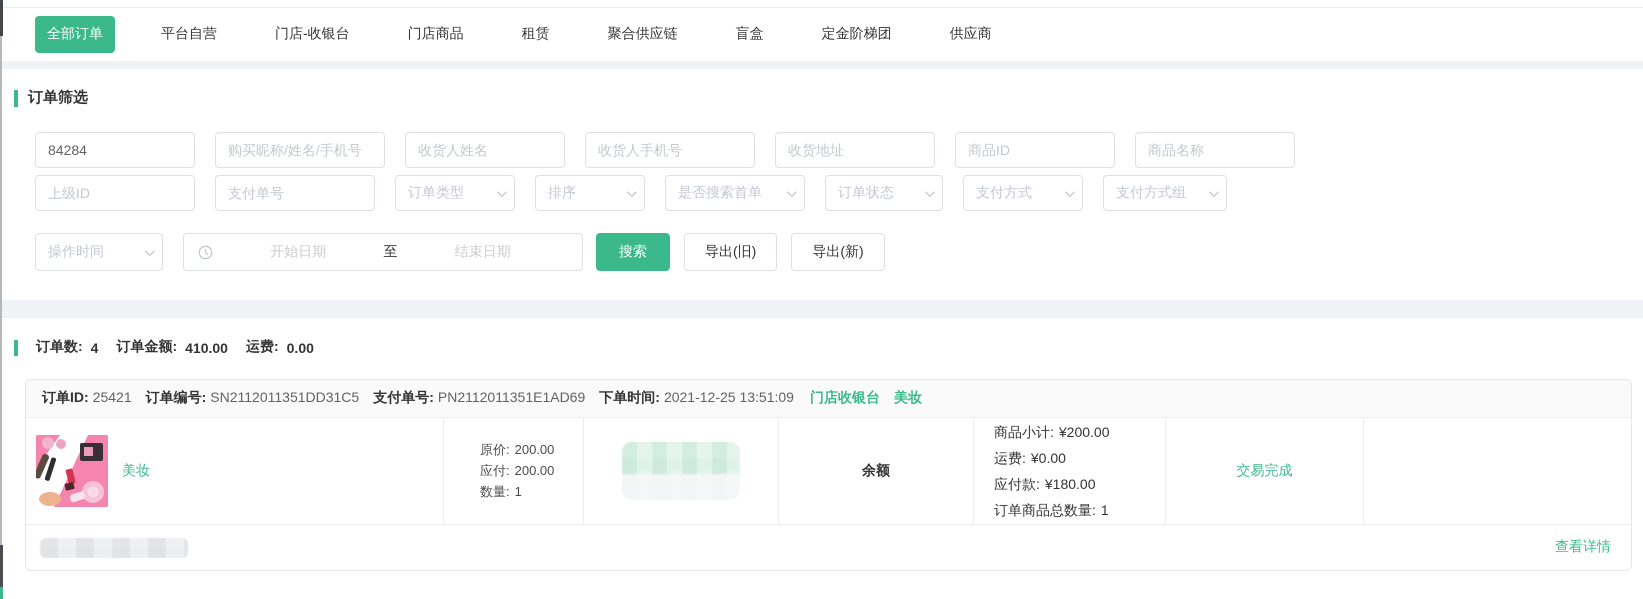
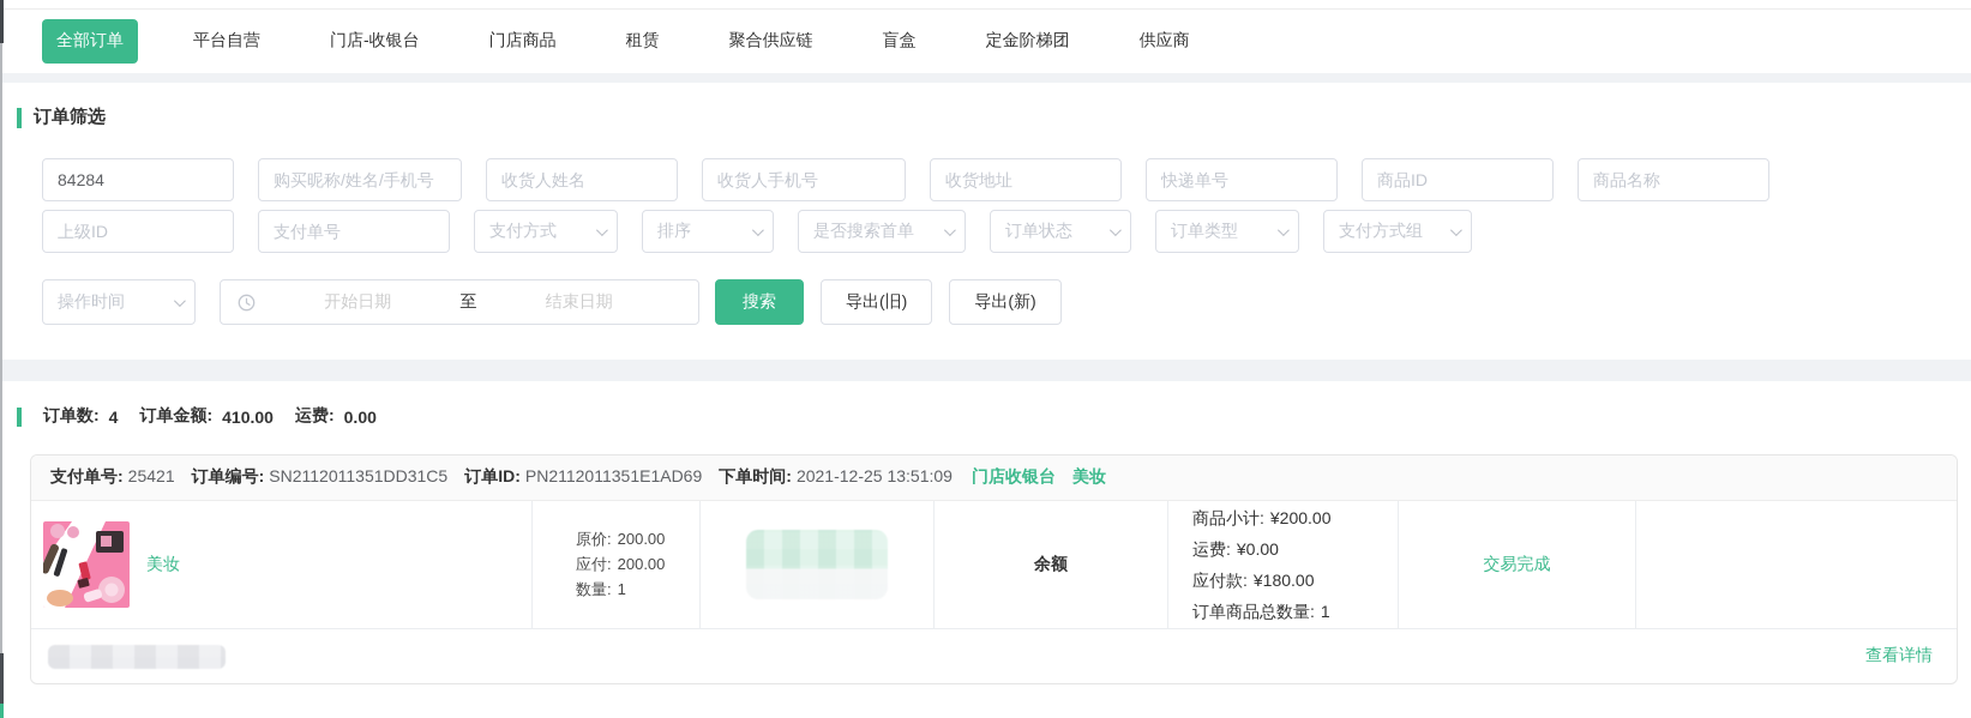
  全部订单
  平台自营
  门店-收银台
  门店商品
  租赁
  聚合供应链
  盲盒
  定金阶梯团
  供应商
  订单筛选
  84284
  购买昵称/姓名/手机号
  收货人姓名
  收货人手机号
  收货地址
+ 快递单号
  商品ID
  商品名称
  上级ID
  支付单号
- 订单类型
+ 支付方式
  排序
  是否搜索首单
  订单状态
- 支付方式
+ 订单类型
  支付方式组
  操作时间
  开始日期
  至
  结束日期
  搜索
  导出(旧)
  导出(新)
  订单数:
  4
  订单金额:
  410.00
  运费:
  0.00
- 订单ID: 25421
+ 支付单号: 25421
  订单编号: SN2112011351DD31C5
- 支付单号: PN2112011351E1AD69
+ 订单ID: PN2112011351E1AD69
  下单时间: 2021-12-25 13:51:09
  门店收银台
  美妆
  美妆
  原价: 200.00
  应付: 200.00
  数量: 1
  余额
  商品小计: ¥200.00
  运费: ¥0.00
  应付款: ¥180.00
  订单商品总数量: 1
  交易完成
  查看详情
